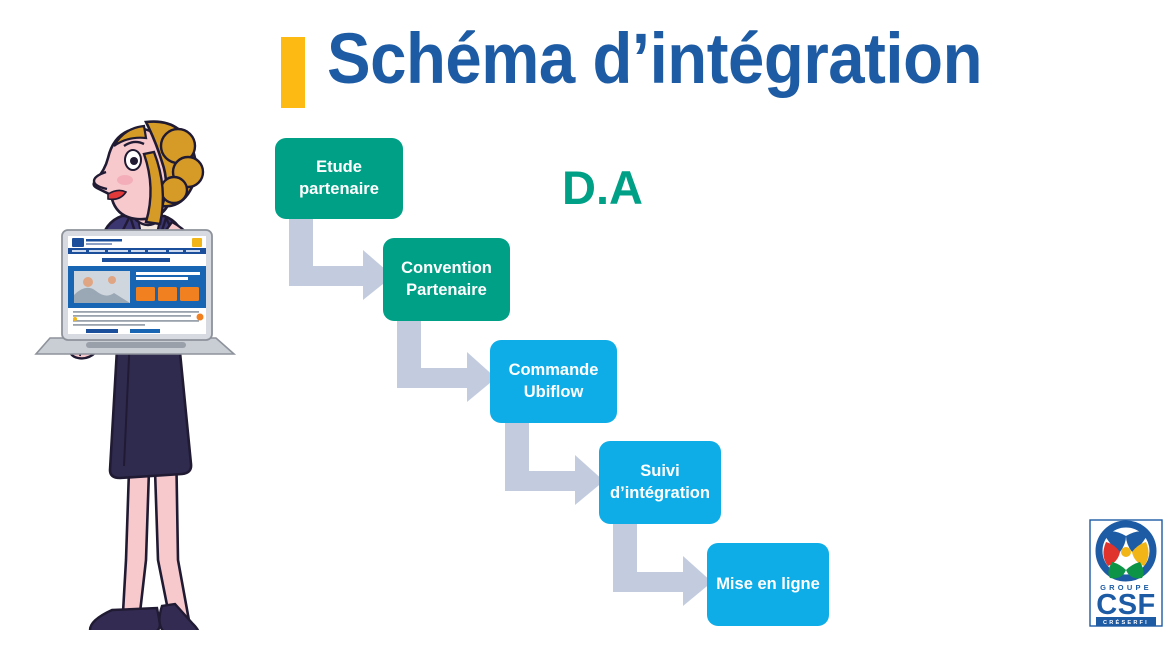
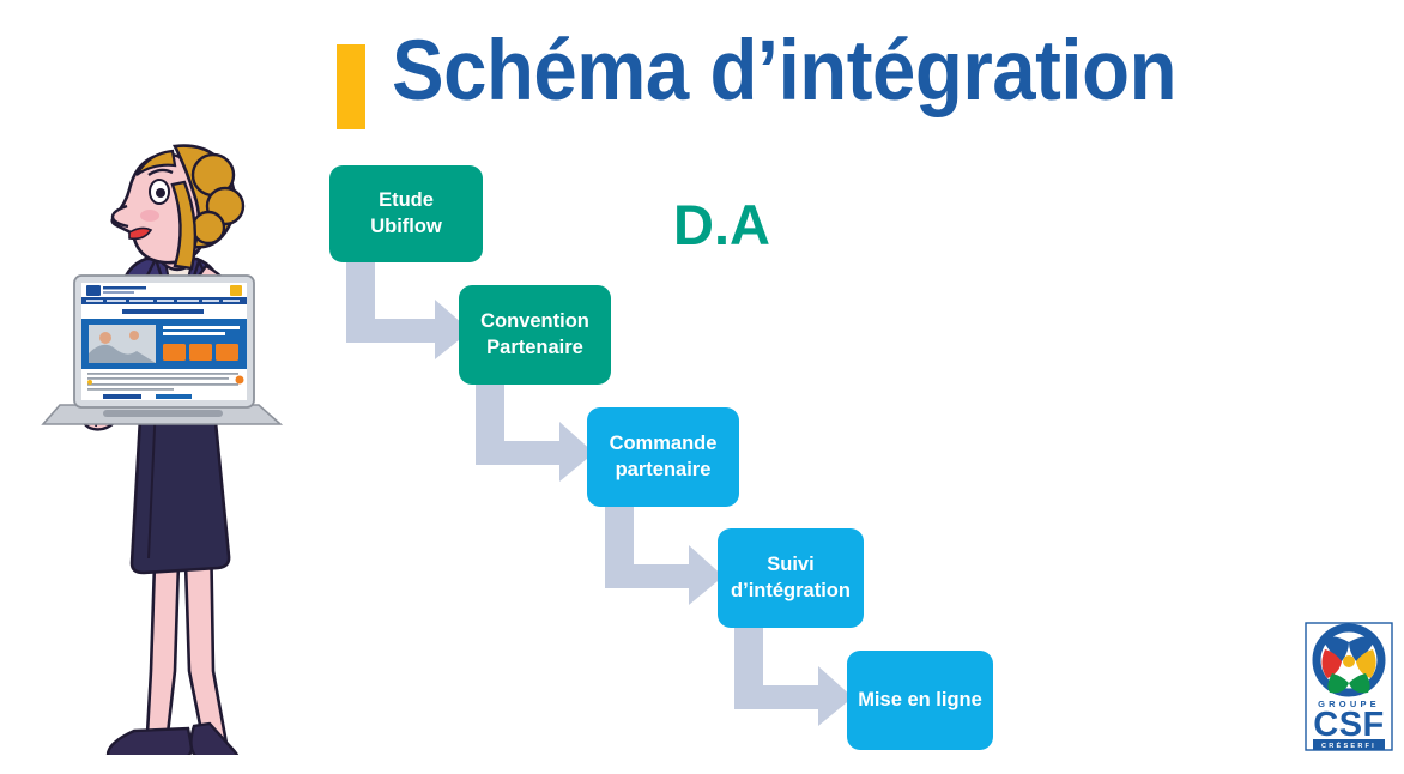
  Schéma d’intégration
  Etude
- partenaire
+ Ubiflow
  Convention
  Partenaire
  Commande
- Ubiflow
+ partenaire
  Suivi
  d’intégration
  Mise en ligne
  D.A
  GROUPE
  CSF
